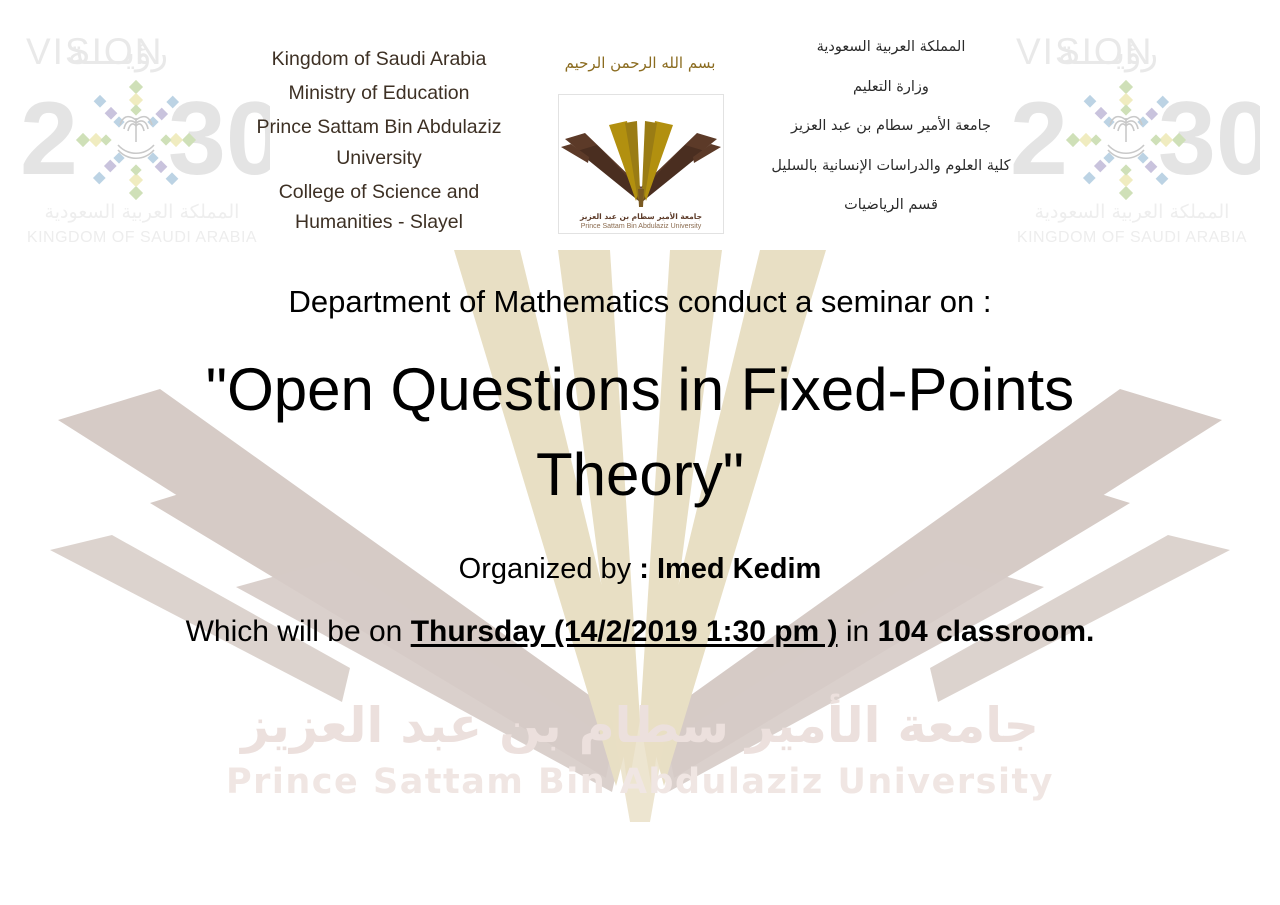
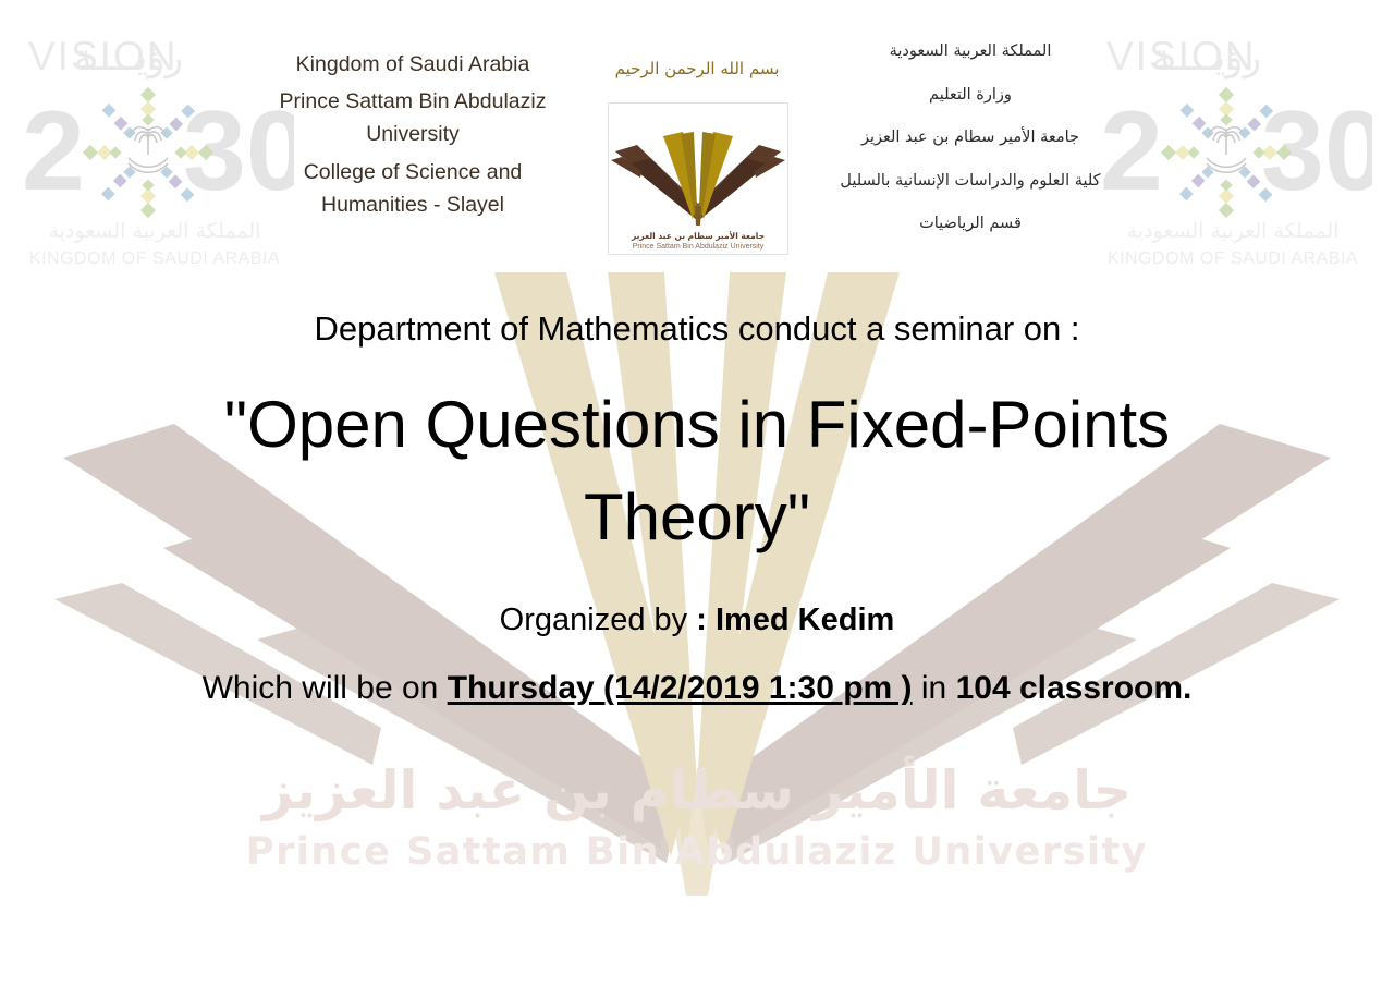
  جامعة الأمير سطام بن عبد العزيز
  Prince Sattam Bin Abdulaziz University
  2
  30
  2
  30
  Kingdom of Saudi Arabia
- Ministry of Education
  Prince Sattam Bin Abdulaziz University
  College of Science and Humanities - Slayel
  المملكة العربية السعودية
  وزارة التعليم
  جامعة الأمير سطام بن عبد العزيز
  كلية العلوم والدراسات الإنسانية بالسليل
  قسم الرياضيات
  بسم الله الرحمن الرحيم
  جامعة الأمير سطام بن عبد العزيز
  Department of Mathematics conduct a seminar on :
  "Open Questions in Fixed-Points Theory"
  Organized by : Imed Kedim
  Which will be on Thursday (14/2/2019 1:30 pm ) in 104 classroom.
